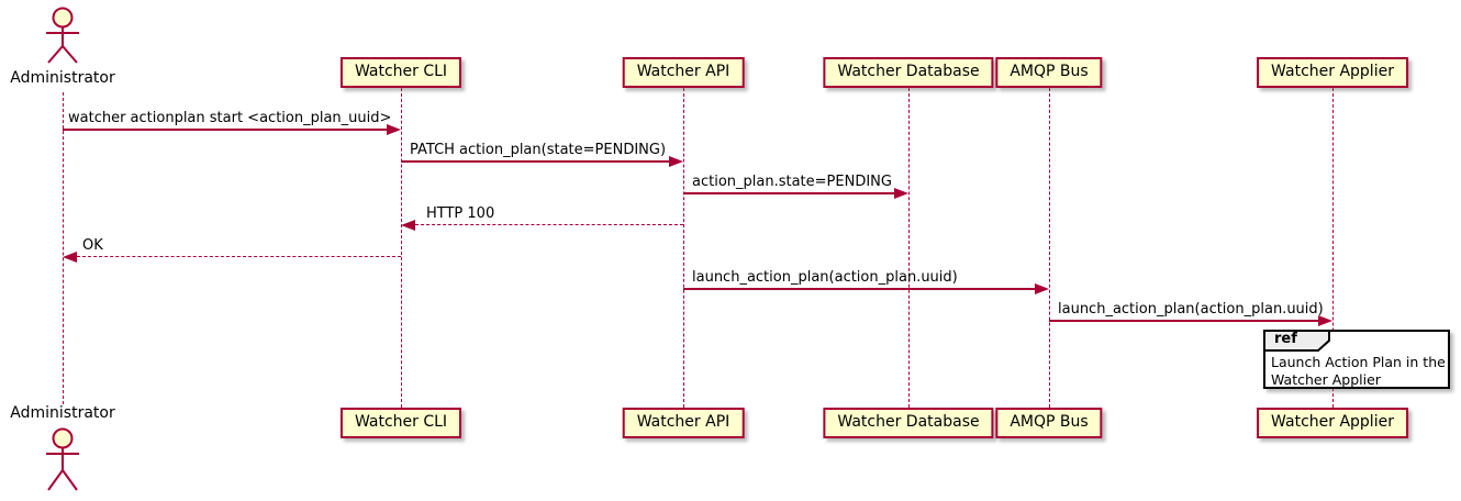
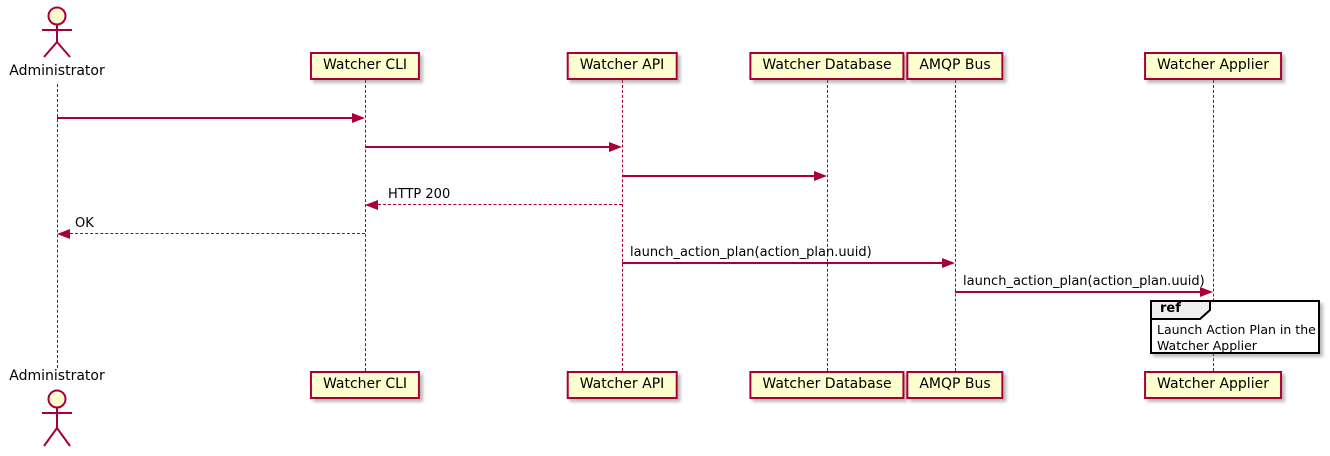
  Administrator
  Watcher CLI
  Watcher API
  Watcher Database
  AMQP Bus
  Watcher Applier
- watcher actionplan start <action_plan_uuid>
- PATCH action_plan(state=PENDING)
- action_plan.state=PENDING
- HTTP 100
+ HTTP 200
  OK
  launch_action_plan(action_plan.uuid)
  launch_action_plan(action_plan.uuid)
  ref
  Launch Action Plan in the
  Watcher Applier
  Watcher CLI
  Watcher API
  Watcher Database
  AMQP Bus
  Watcher Applier
  Administrator
